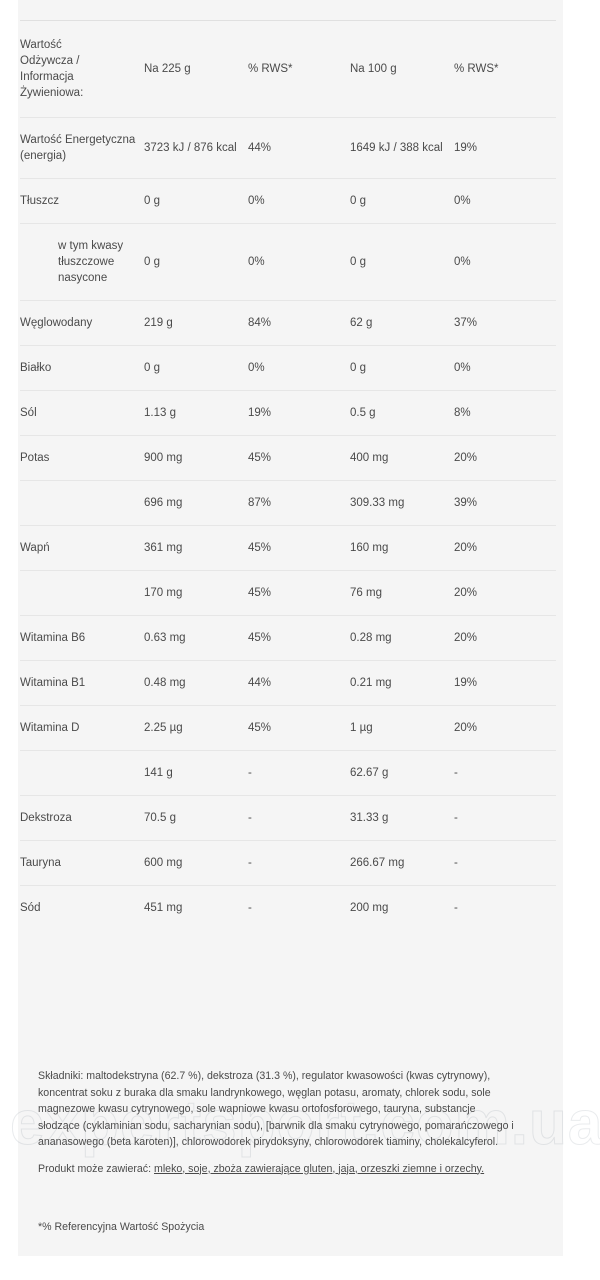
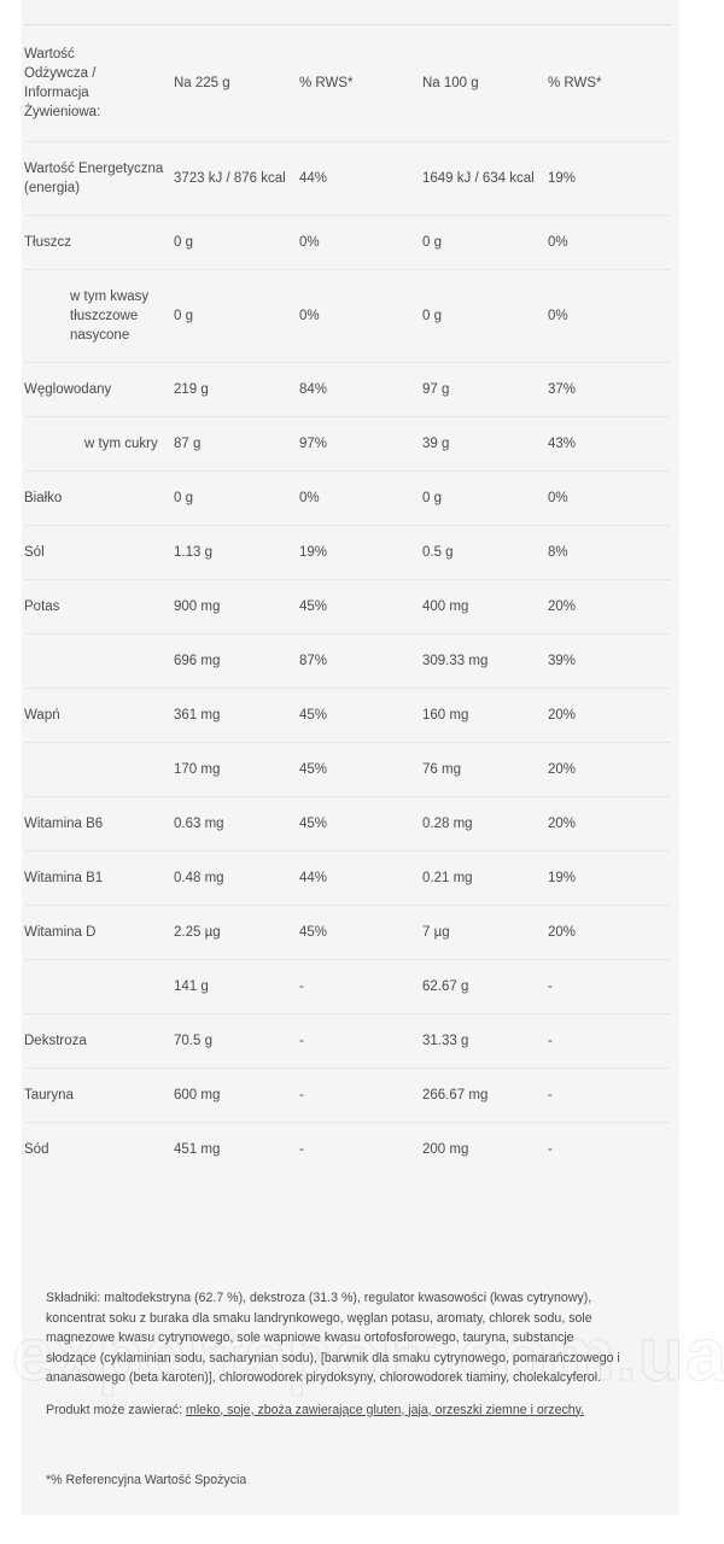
  expertsport.com.ua
  Wartość Odżywcza / Informacja Żywieniowa:	Na 225 g	% RWS*	Na 100 g	% RWS*
- Wartość Energetyczna (energia)	3723 kJ / 876 kcal	44%	1649 kJ / 388 kcal	19%
+ Wartość Energetyczna (energia)	3723 kJ / 876 kcal	44%	1649 kJ / 634 kcal	19%
  Tłuszcz	0 g	0%	0 g	0%
  w tym kwasy tłuszczowe nasycone	0 g	0%	0 g	0%
- Węglowodany	219 g	84%	62 g	37%
+ Węglowodany	219 g	84%	97 g	37%
+ w tym cukry	87 g	97%	39 g	43%
  Białko	0 g	0%	0 g	0%
  Sól	1.13 g	19%	0.5 g	8%
  Potas	900 mg	45%	400 mg	20%
  	696 mg	87%	309.33 mg	39%
  Wapń	361 mg	45%	160 mg	20%
  	170 mg	45%	76 mg	20%
  Witamina B6	0.63 mg	45%	0.28 mg	20%
  Witamina B1	0.48 mg	44%	0.21 mg	19%
- Witamina D	2.25 µg	45%	1 µg	20%
+ Witamina D	2.25 µg	45%	7 µg	20%
  	141 g	-	62.67 g	-
  Dekstroza	70.5 g	-	31.33 g	-
  Tauryna	600 mg	-	266.67 mg	-
  Sód	451 mg	-	200 mg	-
  Składniki: maltodekstryna (62.7 %), dekstroza (31.3 %), regulator kwasowości (kwas cytrynowy), koncentrat soku z buraka dla smaku landrynkowego, węglan potasu, aromaty, chlorek sodu, sole magnezowe kwasu cytrynowego, sole wapniowe kwasu ortofosforowego, tauryna, substancje słodzące (cyklaminian sodu, sacharynian sodu), [barwnik dla smaku cytrynowego, pomarańczowego i ananasowego (beta karoten)], chlorowodorek pirydoksyny, chlorowodorek tiaminy, cholekalcyferol.
  Produkt może zawierać: mleko, soje, zboża zawierające gluten, jaja, orzeszki ziemne i orzechy.
  *% Referencyjna Wartość Spożycia
